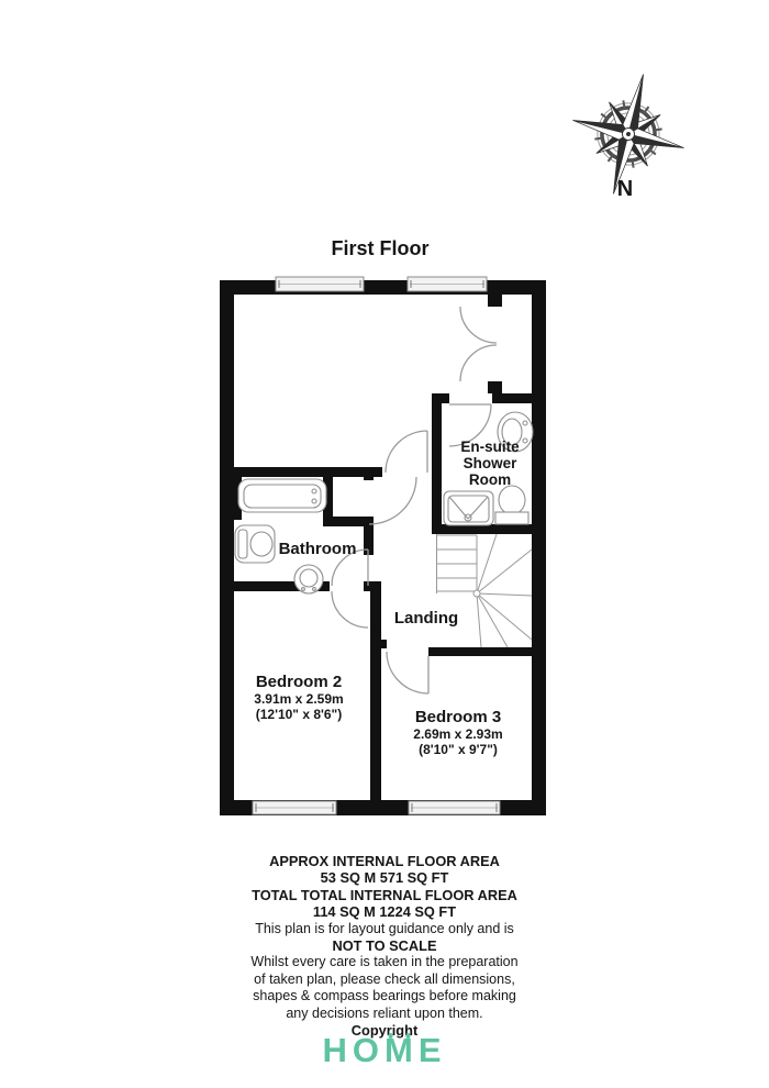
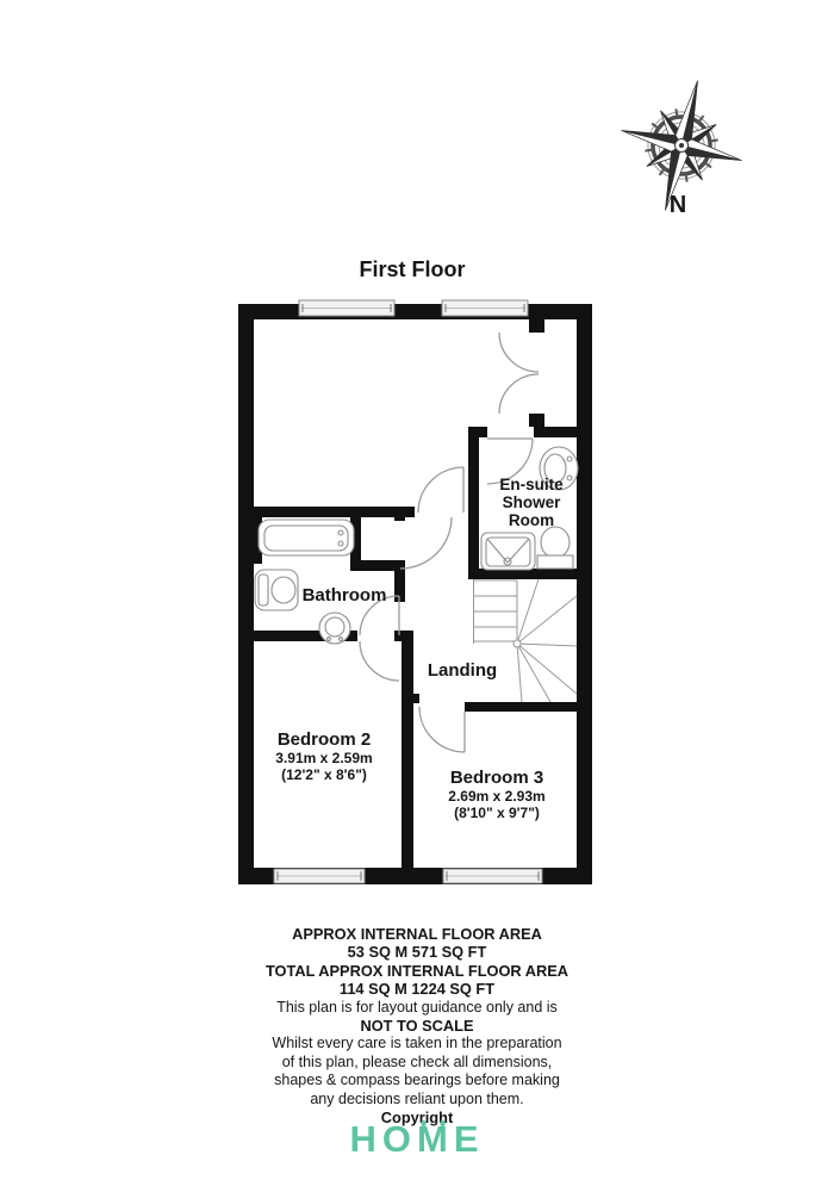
  N
  First Floor
  En-suite
  Shower
  Room
  Bathroom
  Landing
  Bedroom 2
  3.91m x 2.59m
- (12'10" x 8'6")
+ (12'2" x 8'6")
  Bedroom 3
  2.69m x 2.93m
  (8'10" x 9'7")
  APPROX INTERNAL FLOOR AREA
  53 SQ M 571 SQ FT
- TOTAL TOTAL INTERNAL FLOOR AREA
+ TOTAL APPROX INTERNAL FLOOR AREA
  114 SQ M 1224 SQ FT
  This plan is for layout guidance only and is
  NOT TO SCALE
  Whilst every care is taken in the preparation
- of taken plan, please check all dimensions,
+ of this plan, please check all dimensions,
  shapes & compass bearings before making
  any decisions reliant upon them.
  Copyright
  HOME
